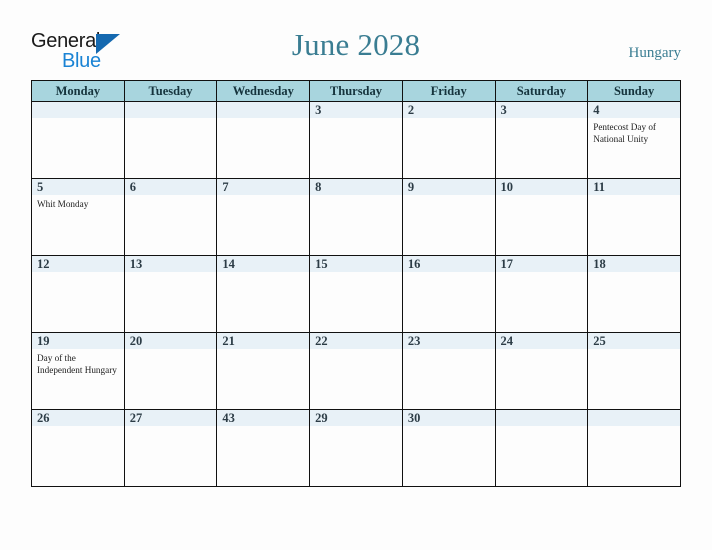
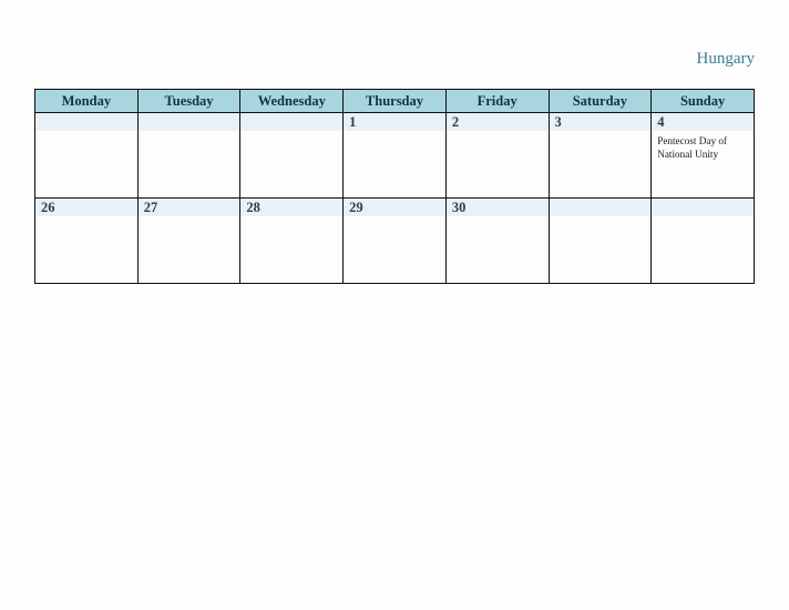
- General
- Blue
- June 2028
  Hungary
  Monday	Tuesday	Wednesday	Thursday	Friday	Saturday	Sunday
- 			3	2	3	4Pentecost Day of National Unity
+ 			1	2	3	4Pentecost Day of National Unity
- 5Whit Monday	6	7	8	9	10	11
- 12	13	14	15	16	17	18
- 19Day of the Independent Hungary	20	21	22	23	24	25
- 26	27	43	29	30
+ 26	27	28	29	30
